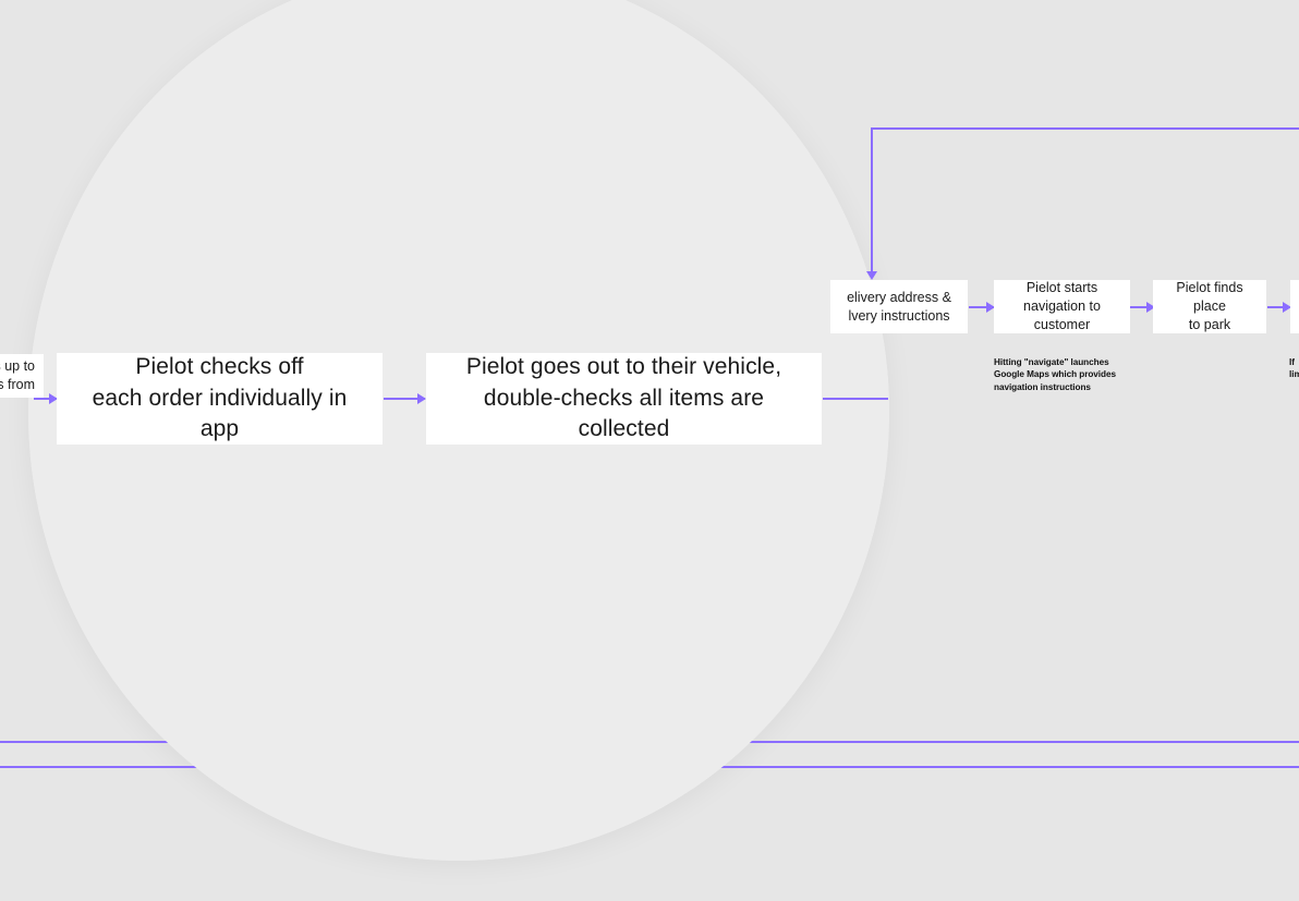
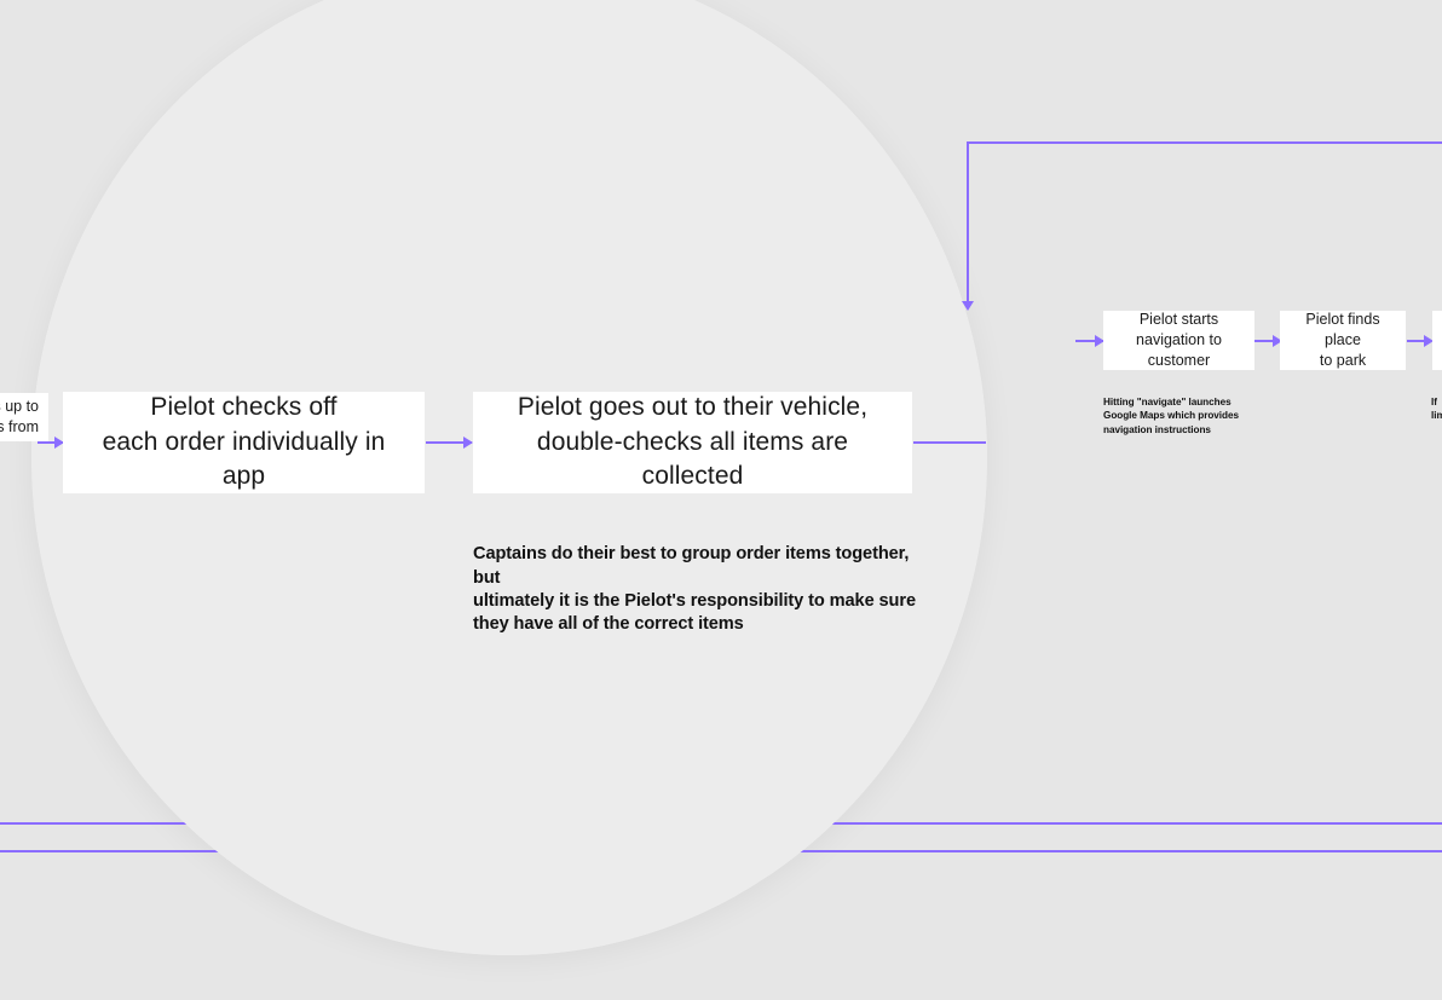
  up to
  s from
  Pielot checks off
  each order individually in app
  Pielot goes out to their vehicle,
  double-checks all items are collected
- elivery address &
- lvery instructions
  Pielot starts
  navigation to customer
  Pielot finds place
  to park
+ Captains do their best to group order items together, but
+ ultimately it is the Pielot's responsibility to make sure
+ they have all of the correct items
  Hitting "navigate" launches
  Google Maps which provides
  navigation instructions
  If
  lim
